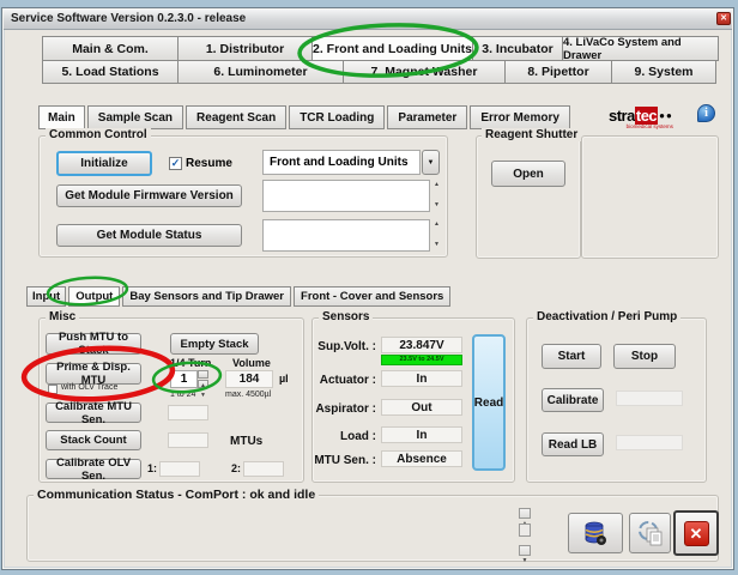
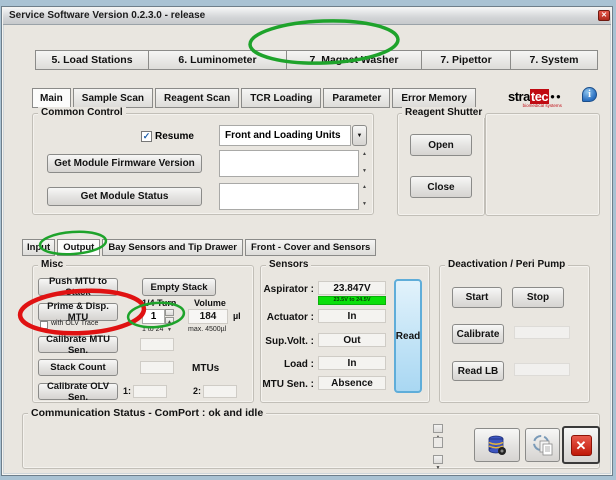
  Service Software Version 0.2.3.0 - release
- Main & Com.
- 1. Distributor
- 2. Front and Loading Units
- 3. Incubator
- 4. LiVaCo System and Drawer
  5. Load Stations
  6. Luminometer
  7. Mag Washer
- 8. Pipettor
+ 7. Pipettor
- 9. System
+ 7. System
  Main
  Sample Scan
  Reagent Scan
  TCR Loading
  Parameter
  Error Memory
  stra
  tec
  ●●
  i
  Common Control
- Initialize
  ✓
  Resume
  Front and Loading Units
  Get Module Firmware Version
  Get Module Status
  Reagent Shutter
  Open
+ Close
  Input
  Output
  Bay Sensors and Tip Drawer
  Front - Cover and Sensors
  Misc
  Empty Stack
  Prime & Disp. MTU
  1
  Volume
  184
  µl
  Calibrate MTU Sen.
  Stack Count
  MTUs
  Calibrate OLV Sen.
  1:
  2:
  Sensors
- Sup.Volt. :
+ Aspirator :
  23.847V
  Actuator :
  In
- Aspirator :
+ Sup.Volt. :
  Out
  Load :
  In
  MTU Sen. :
  Absence
  Read
  Deactivation / Peri Pump
  Start
  Stop
  Calibrate
  Read LB
  Communication Status - ComPort : ok and idle
  ✕
